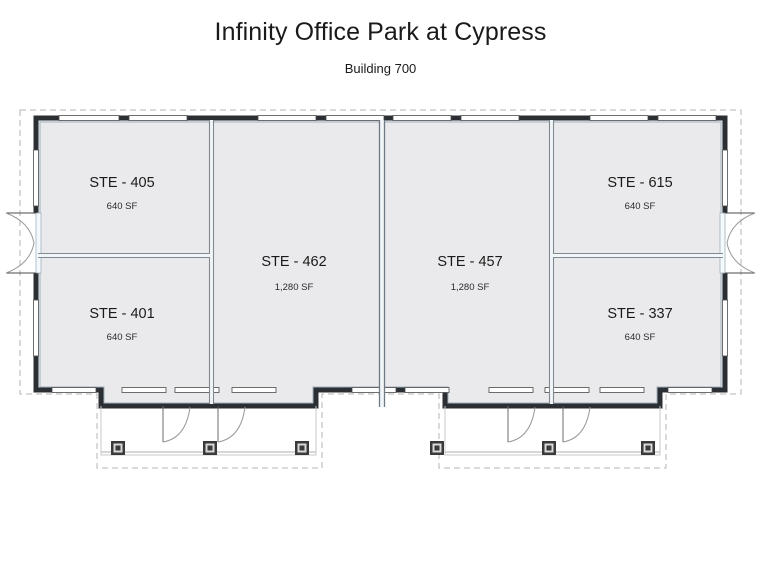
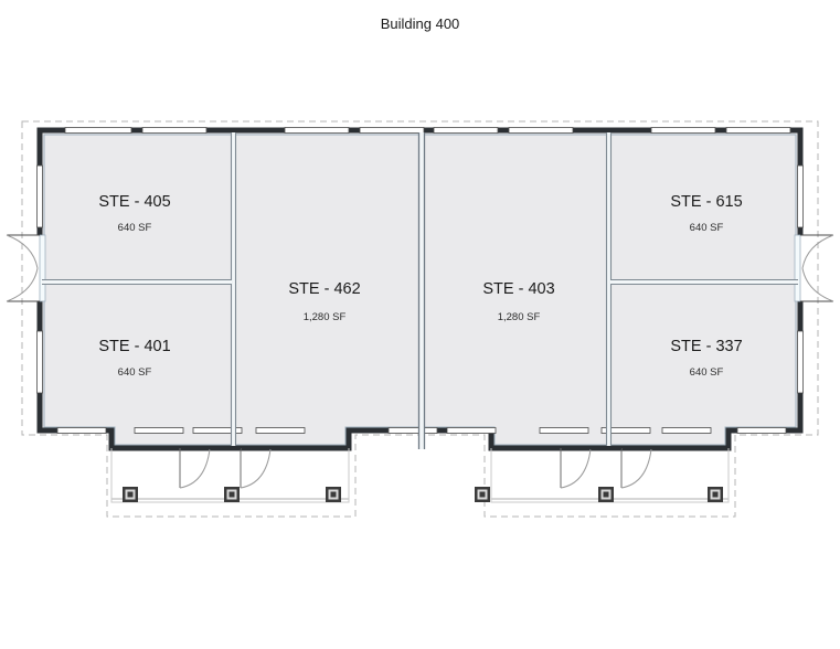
- Infinity Office Park at Cypress
- Building 700
+ Building 400
  STE - 405
  640 SF
  STE - 401
  640 SF
  STE - 462
  1,280 SF
- STE - 457
+ STE - 403
  1,280 SF
  STE - 615
  640 SF
  STE - 337
  640 SF
